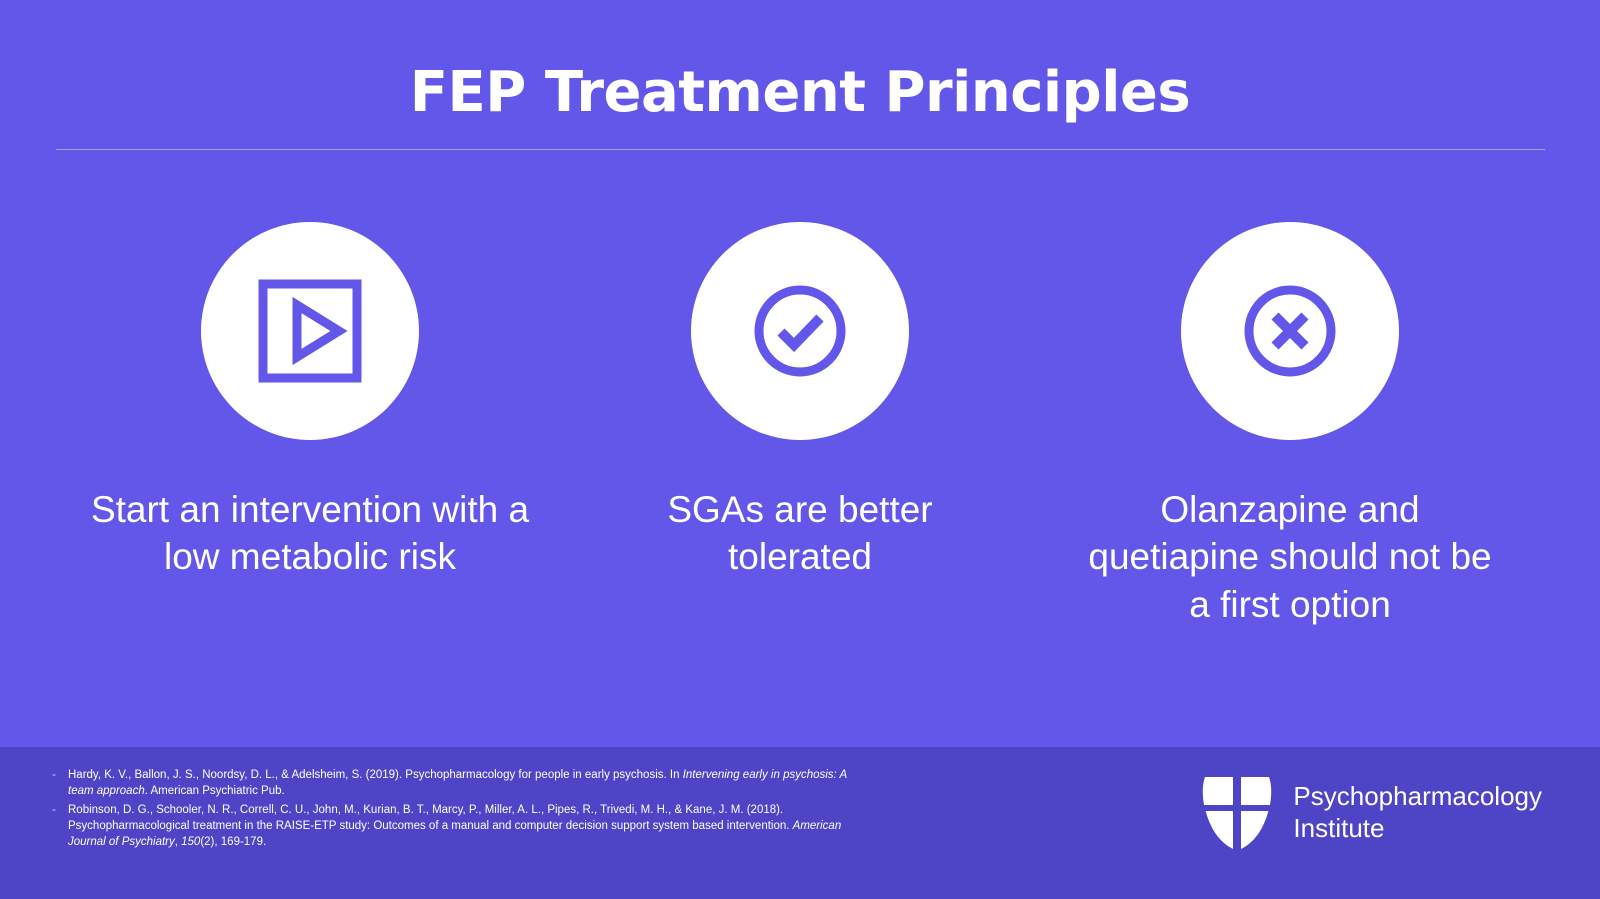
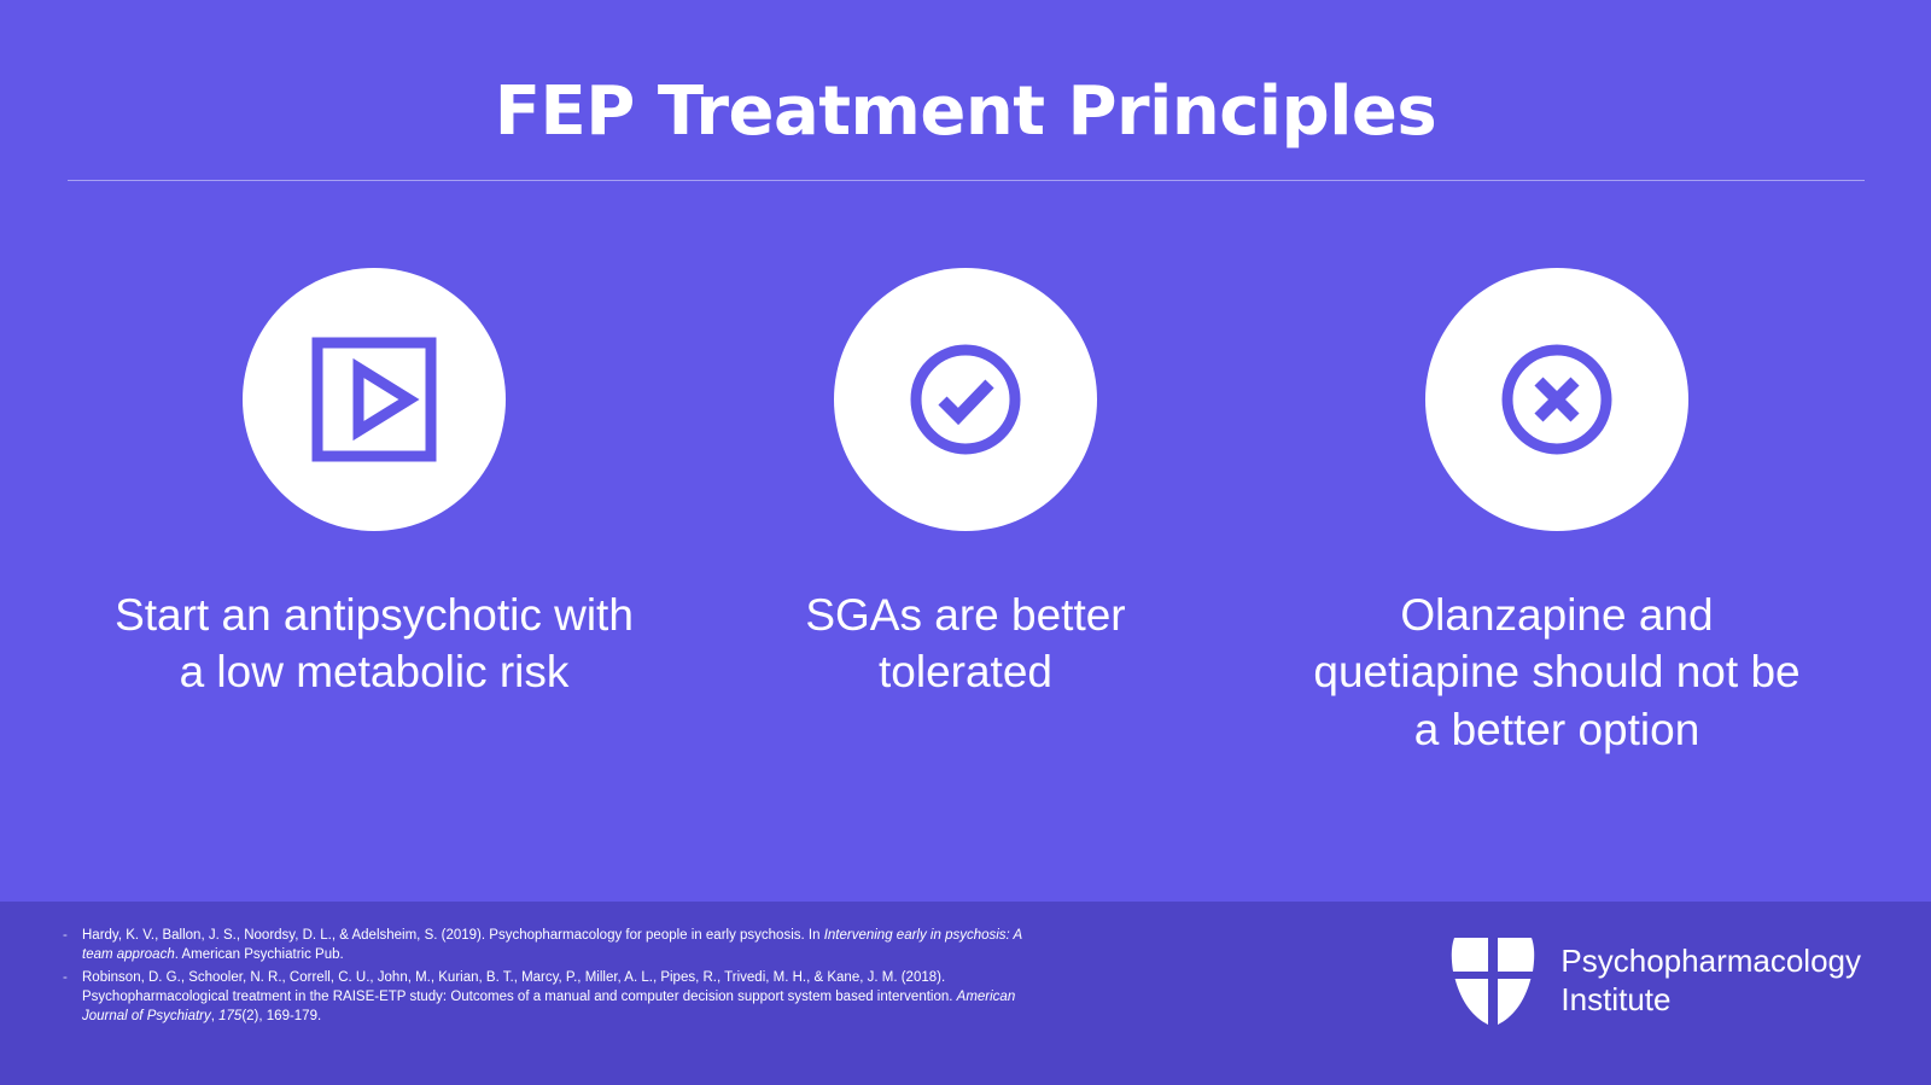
  FEP Treatment Principles
- Start an intervention with a low metabolic risk
+ Start an antipsychotic with a low metabolic risk
  SGAs are better tolerated
- Olanzapine and quetiapine should not be a first option
+ Olanzapine and quetiapine should not be a better option
  -
  Hardy, K. V., Ballon, J. S., Noordsy, D. L., & Adelsheim, S. (2019). Psychopharmacology for people in early psychosis. In Intervening early in psychosis: A team approach. American Psychiatric Pub.
  -
- Robinson, D. G., Schooler, N. R., Correll, C. U., John, M., Kurian, B. T., Marcy, P., Miller, A. L., Pipes, R., Trivedi, M. H., & Kane, J. M. (2018). Psychopharmacological treatment in the RAISE-ETP study: Outcomes of a manual and computer decision support system based intervention. American Journal of Psychiatry, 150(2), 169-179.
+ Robinson, D. G., Schooler, N. R., Correll, C. U., John, M., Kurian, B. T., Marcy, P., Miller, A. L., Pipes, R., Trivedi, M. H., & Kane, J. M. (2018). Psychopharmacological treatment in the RAISE-ETP study: Outcomes of a manual and computer decision support system based intervention. American Journal of Psychiatry, 175(2), 169-179.
  Psychopharmacology
  Institute
